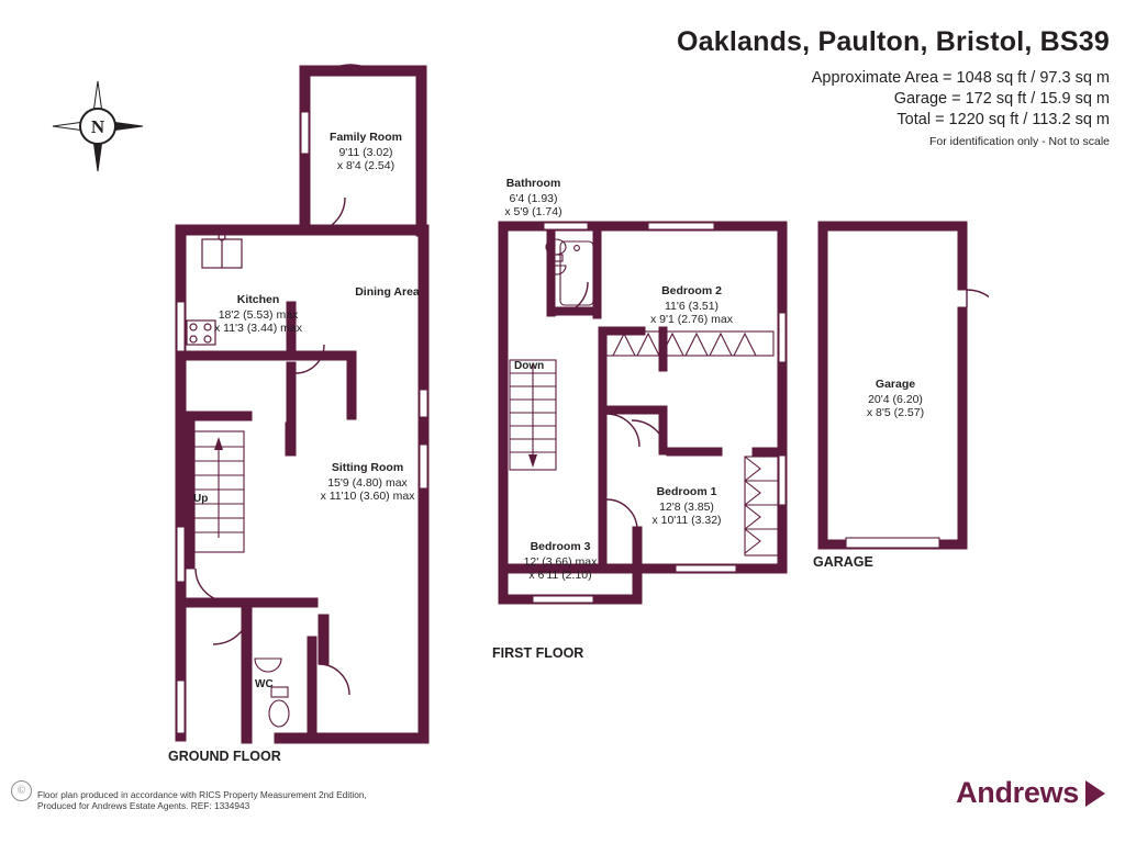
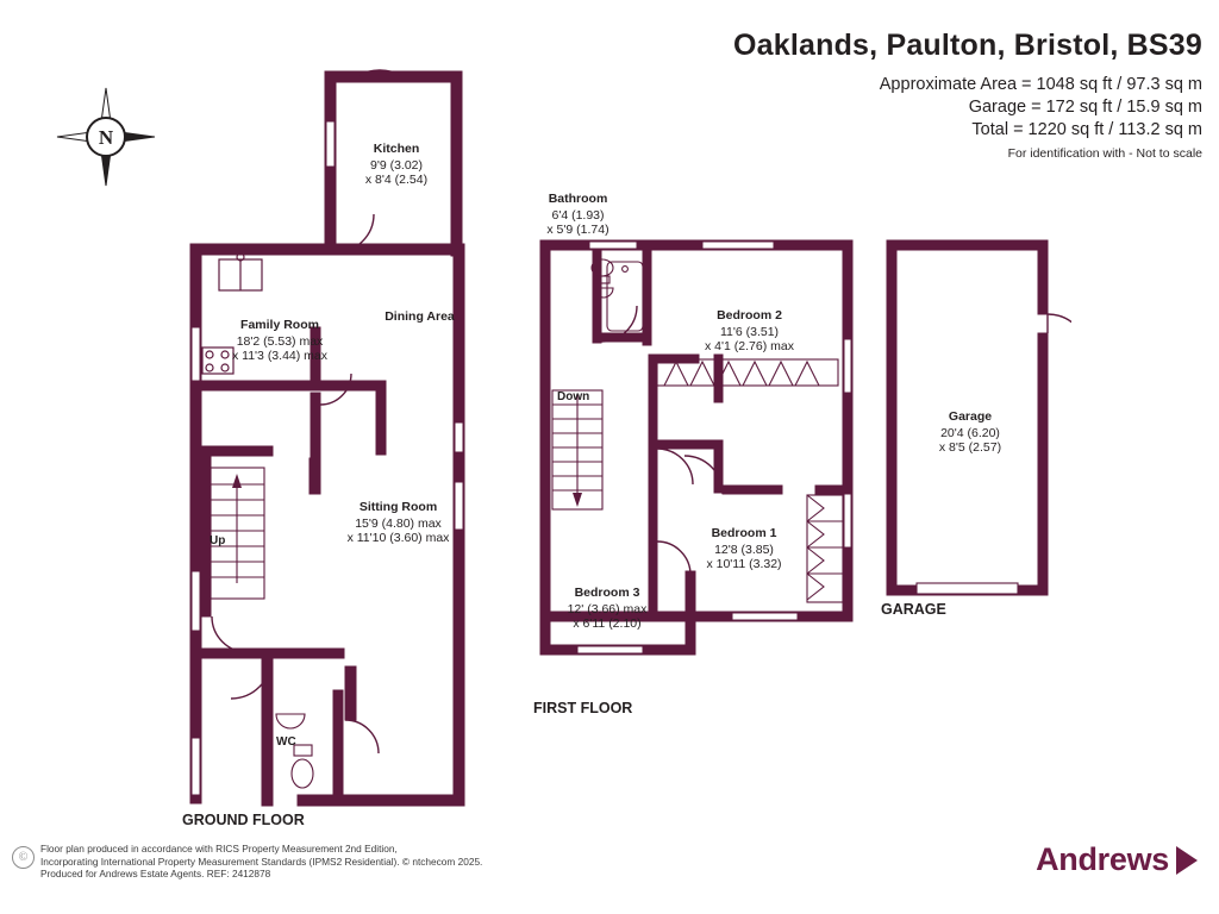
  Oaklands, Paulton, Bristol, BS39
  Approximate Area = 1048 sq ft / 97.3 sq m
  Garage = 172 sq ft / 15.9 sq m
  Total = 1220 sq ft / 113.2 sq m
- For identification only - Not to scale
+ For identification with - Not to scale
  N
- Family Room
+ Kitchen
- 9'11 (3.02)
+ 9'9 (3.02)
  x 8'4 (2.54)
- Kitchen
+ Family Room
  18'2 (5.53) max
  x 11'3 (3.44) max
  Dining Area
  Sitting Room
  15'9 (4.80) max
  x 11'10 (3.60) max
  Up
  WC
  GROUND FLOOR
  Bathroom
  6'4 (1.93)
  x 5'9 (1.74)
  Bedroom 2
  11'6 (3.51)
- x 9'1 (2.76) max
+ x 4'1 (2.76) max
  Bedroom 1
  12'8 (3.85)
  x 10'11 (3.32)
  Bedroom 3
  12' (3.66) max
  x 6'11 (2.10)
  Down
  FIRST FLOOR
  Garage
  20'4 (6.20)
  x 8'5 (2.57)
  GARAGE
  ©
  Floor plan produced in accordance with RICS Property Measurement 2nd Edition,
+ Incorporating International Property Measurement Standards (IPMS2 Residential). © ntchecom 2025.
- Produced for Andrews Estate Agents. REF: 1334943
+ Produced for Andrews Estate Agents. REF: 2412878
  Andrews
